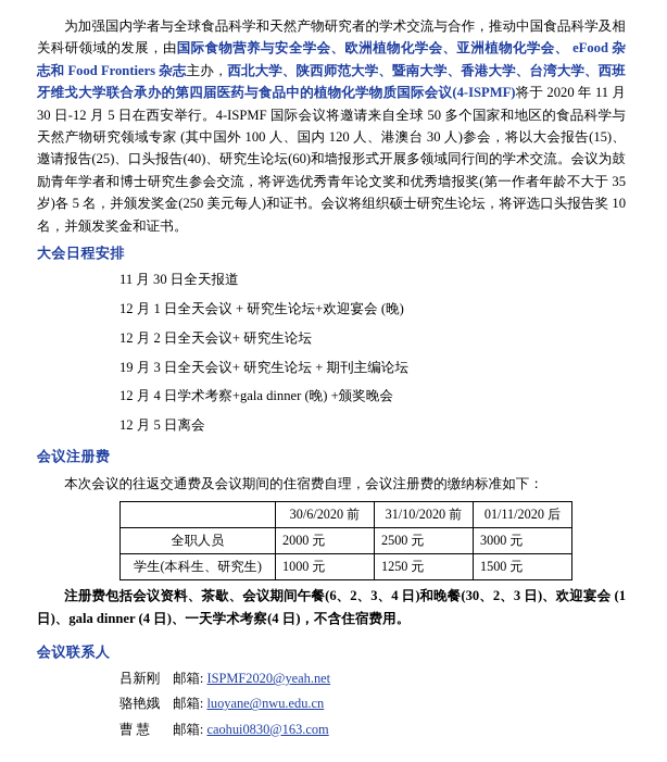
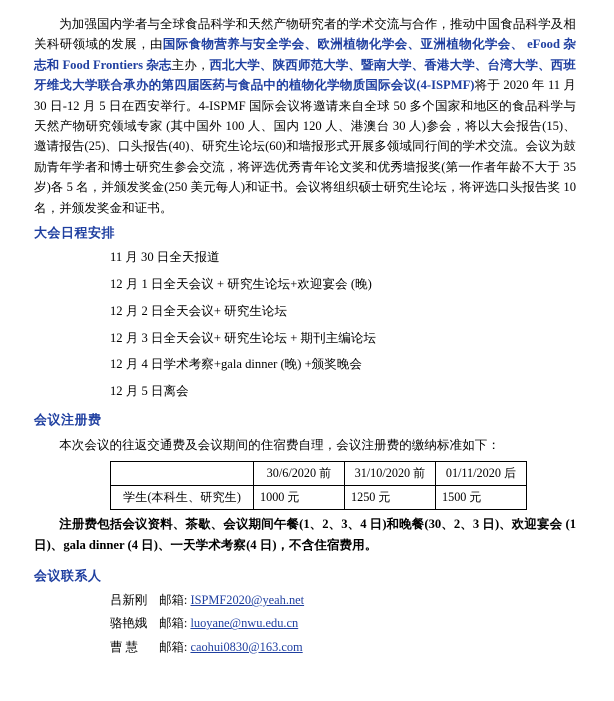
  为加强国内学者与全球食品科学和天然产物研究者的学术交流与合作，推动中国食品科学及相关科研领域的发展，由国际食物营养与安全学会、欧洲植物化学会、亚洲植物化学会、 eFood 杂志和 Food Frontiers 杂志主办，西北大学、陕西师范大学、暨南大学、香港大学、台湾大学、西班牙维戈大学联合承办的第四届医药与食品中的植物化学物质国际会议(4-ISPMF)将于 2020 年 11 月 30 日-12 月 5 日在西安举行。4-ISPMF 国际会议将邀请来自全球 50 多个国家和地区的食品科学与天然产物研究领域专家 (其中国外 100 人、国内 120 人、港澳台 30 人)参会，将以大会报告(15)、邀请报告(25)、口头报告(40)、研究生论坛(60)和墙报形式开展多领域同行间的学术交流。会议为鼓励青年学者和博士研究生参会交流，将评选优秀青年论文奖和优秀墙报奖(第一作者年龄不大于 35 岁)各 5 名，并颁发奖金(250 美元每人)和证书。会议将组织硕士研究生论坛，将评选口头报告奖 10 名，并颁发奖金和证书。
  大会日程安排
  11 月 30 日全天报道
  12 月 1 日全天会议 + 研究生论坛+欢迎宴会 (晚)
  12 月 2 日全天会议+ 研究生论坛
- 19 月 3 日全天会议+ 研究生论坛 + 期刊主编论坛
+ 12 月 3 日全天会议+ 研究生论坛 + 期刊主编论坛
  12 月 4 日学术考察+gala dinner (晚) +颁奖晚会
  12 月 5 日离会
  会议注册费
  本次会议的往返交通费及会议期间的住宿费自理，会议注册费的缴纳标准如下：
  	30/6/2020 前	31/10/2020 前	01/11/2020 后
- 全职人员	2000 元	2500 元	3000 元
  学生(本科生、研究生)	1000 元	1250 元	1500 元
- 注册费包括会议资料、茶歇、会议期间午餐(6、2、3、4 日)和晚餐(30、2、3 日)、欢迎宴会 (1 日)、gala dinner (4 日)、一天学术考察(4 日)，不含住宿费用。
+ 注册费包括会议资料、茶歇、会议期间午餐(1、2、3、4 日)和晚餐(30、2、3 日)、欢迎宴会 (1 日)、gala dinner (4 日)、一天学术考察(4 日)，不含住宿费用。
  会议联系人
  吕新刚 邮箱: ISPMF2020@yeah.net
  骆艳娥 邮箱: luoyane@nwu.edu.cn
  曹 慧 邮箱: caohui0830@163.com
